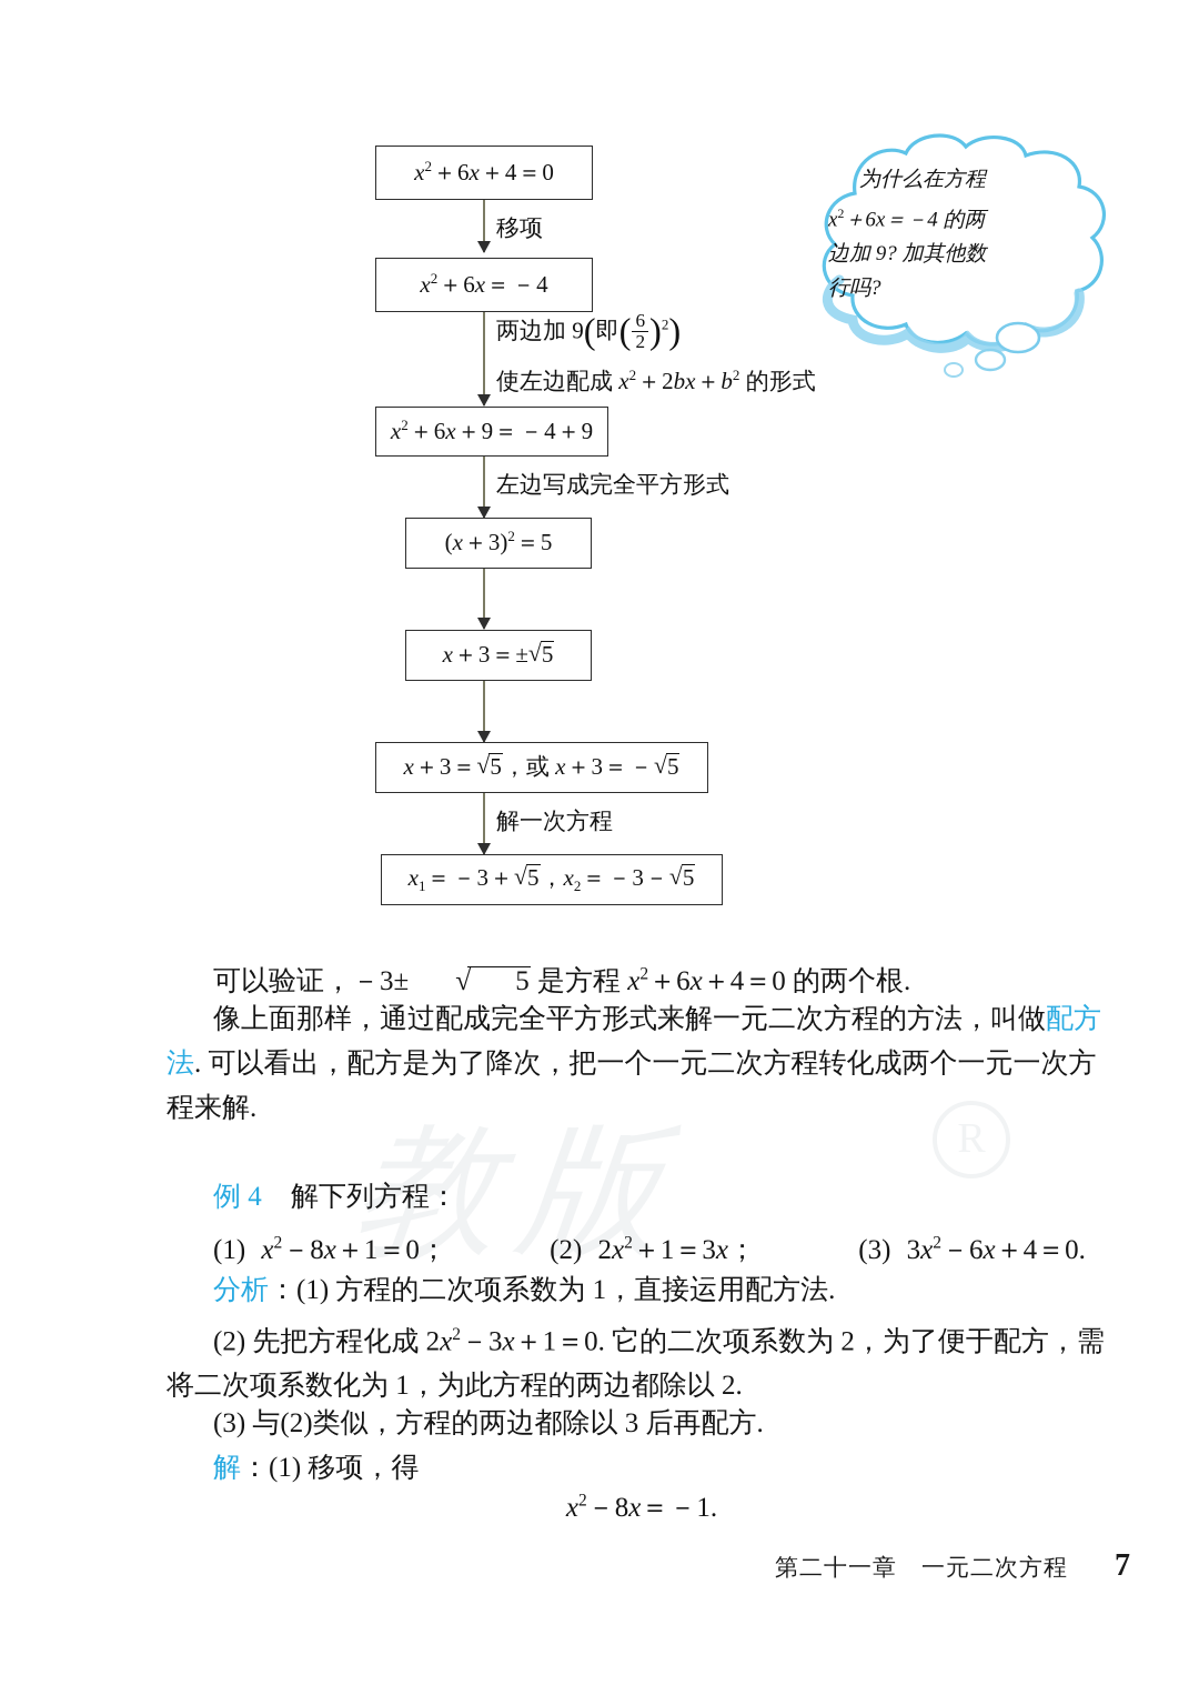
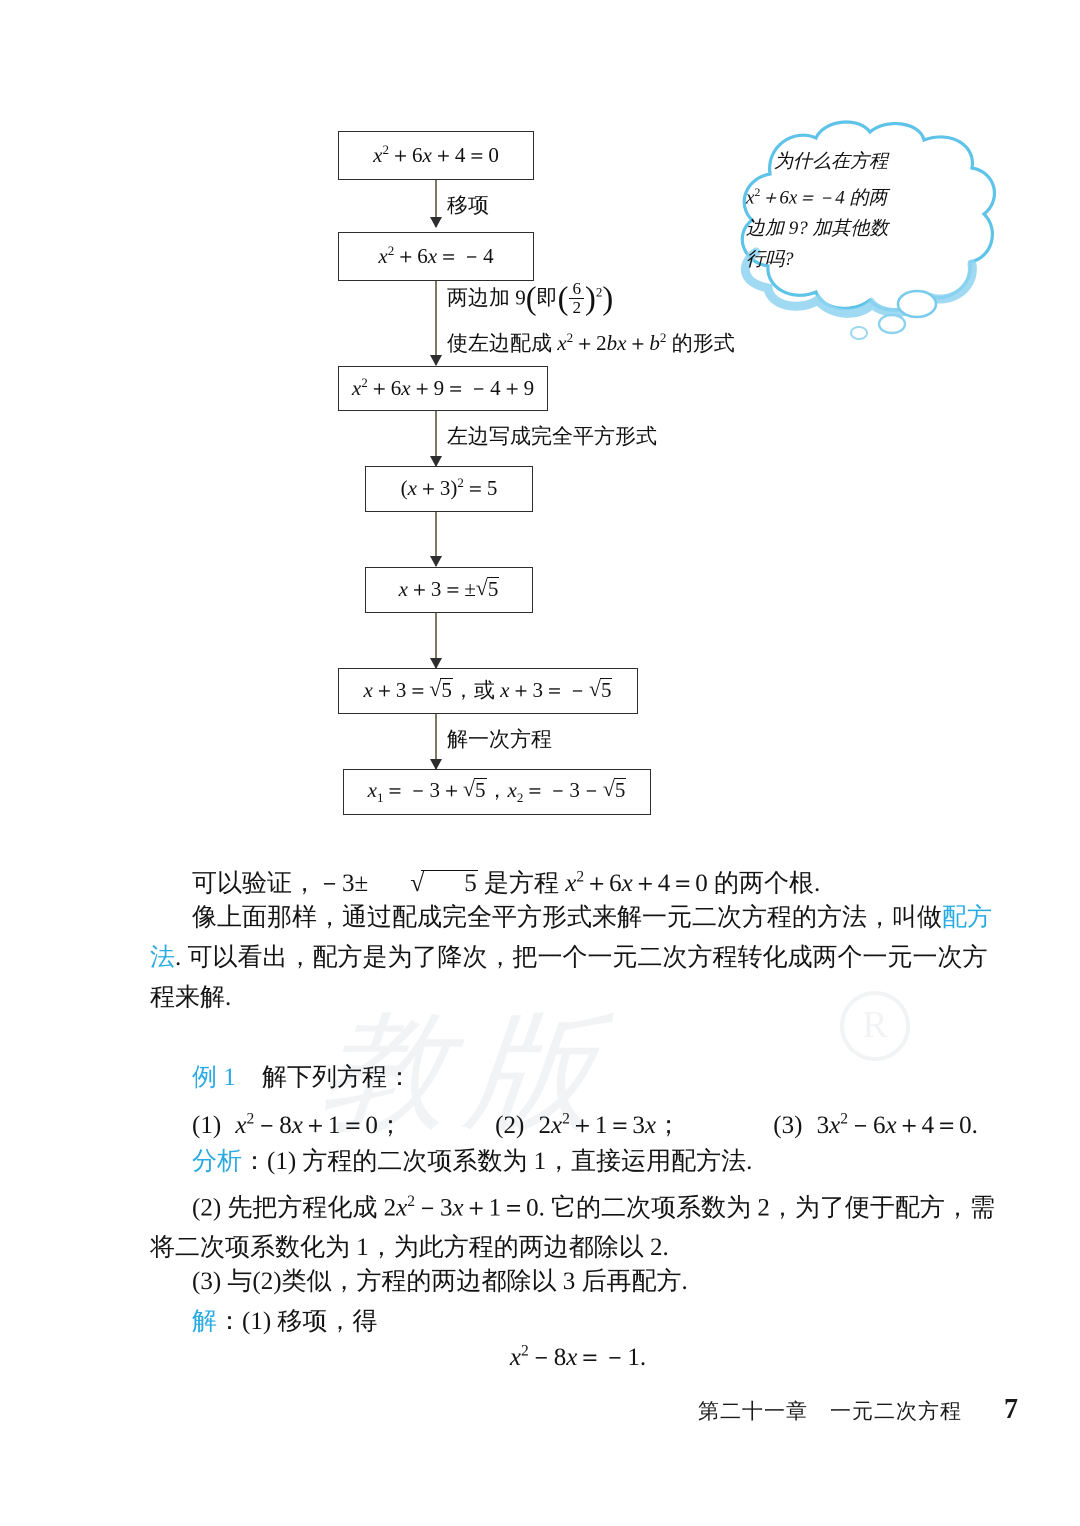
  x2＋6x＋4＝0
  移项
  x2＋6x＝－4
  两边加 9(即(
  6
  2
  )2)
  使左边配成 x2＋2bx＋b2 的形式
  x2＋6x＋9＝－4＋9
  左边写成完全平方形式
  (x＋3)2＝5
  x＋3＝± 5
  x＋3＝ 5，或 x＋3＝－ 5
  解一次方程
  x1＝－3＋ 5，x2＝－3－ 5
  为什么在方程
  x2＋6x＝－4 的两
  边加 9? 加其他数
  行吗?
  可以验证，－3± 5 是方程 x2＋6x＋4＝0 的两个根.
  像上面那样，通过配成完全平方形式来解一元二次方程的方法，叫做配方法. 可以看出，配方是为了降次，把一个一元二次方程转化成两个一元一次方程来解.
- 例 4 解下列方程：
+ 例 1 解下列方程：
  (1) x2－8x＋1＝0； (2) 2x2＋1＝3x； (3) 3x2－6x＋4＝0.
  分析：(1) 方程的二次项系数为 1，直接运用配方法.
  (2) 先把方程化成 2x2－3x＋1＝0. 它的二次项系数为 2，为了便于配方，需将二次项系数化为 1，为此方程的两边都除以 2.
  (3) 与(2)类似，方程的两边都除以 3 后再配方.
  解：(1) 移项，得
  x2－8x＝－1.
  第二十一章 一元二次方程
  7
